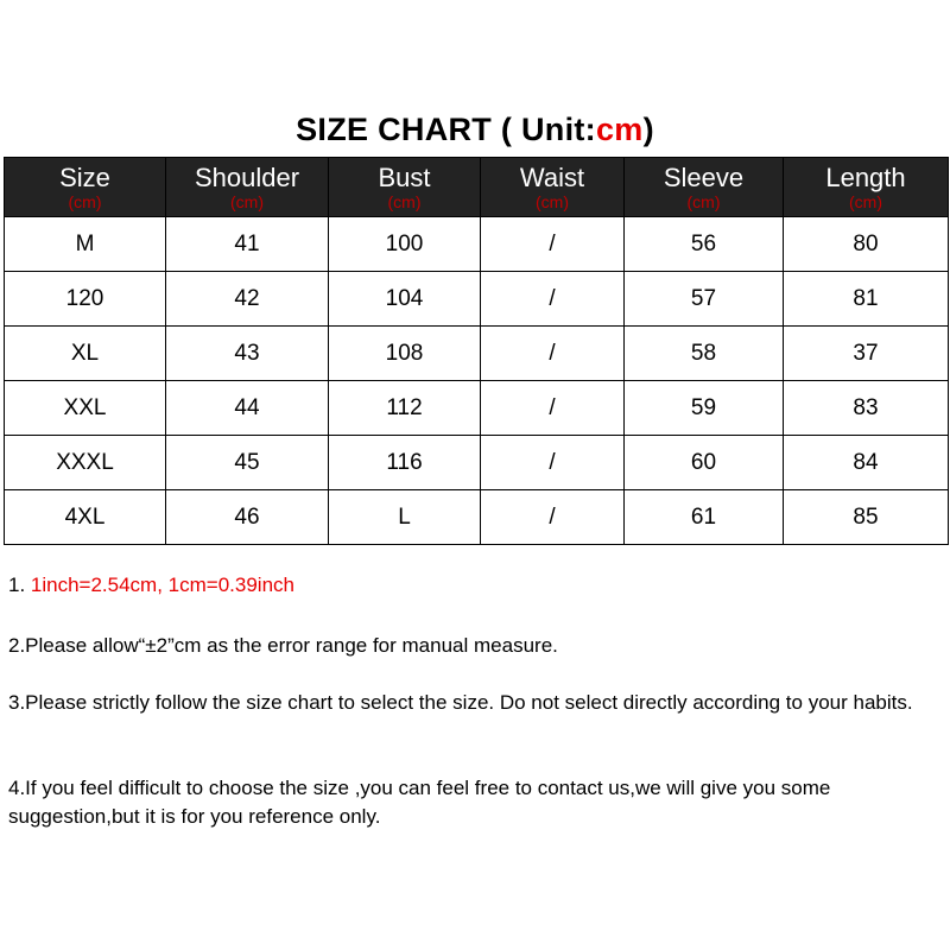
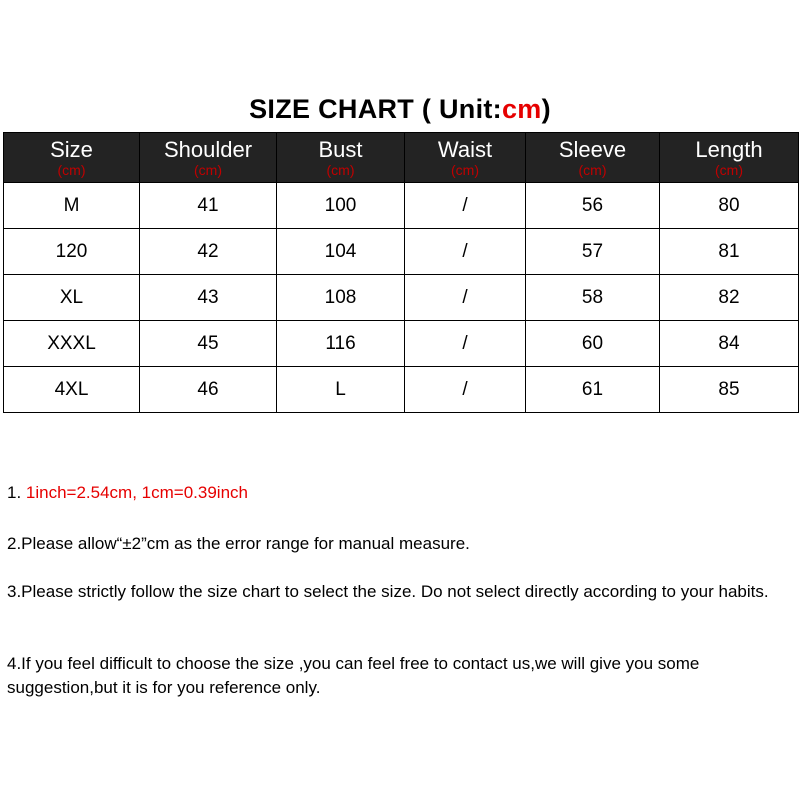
  SIZE CHART ( Unit:cm)
  Size(cm)	Shoulder(cm)	Bust(cm)	Waist(cm)	Sleeve(cm)	Length(cm)
  M	41	100	/	56	80
  120	42	104	/	57	81
- XL	43	108	/	58	37
+ XL	43	108	/	58	82
- XXL	44	112	/	59	83
  XXXL	45	116	/	60	84
  4XL	46	L	/	61	85
  1. 1inch=2.54cm, 1cm=0.39inch
  2.Please allow“±2”cm as the error range for manual measure.
  3.Please strictly follow the size chart to select the size. Do not select directly according to your habits.
  4.If you feel difficult to choose the size ,you can feel free to contact us,we will give you some suggestion,but it is for you reference only.
